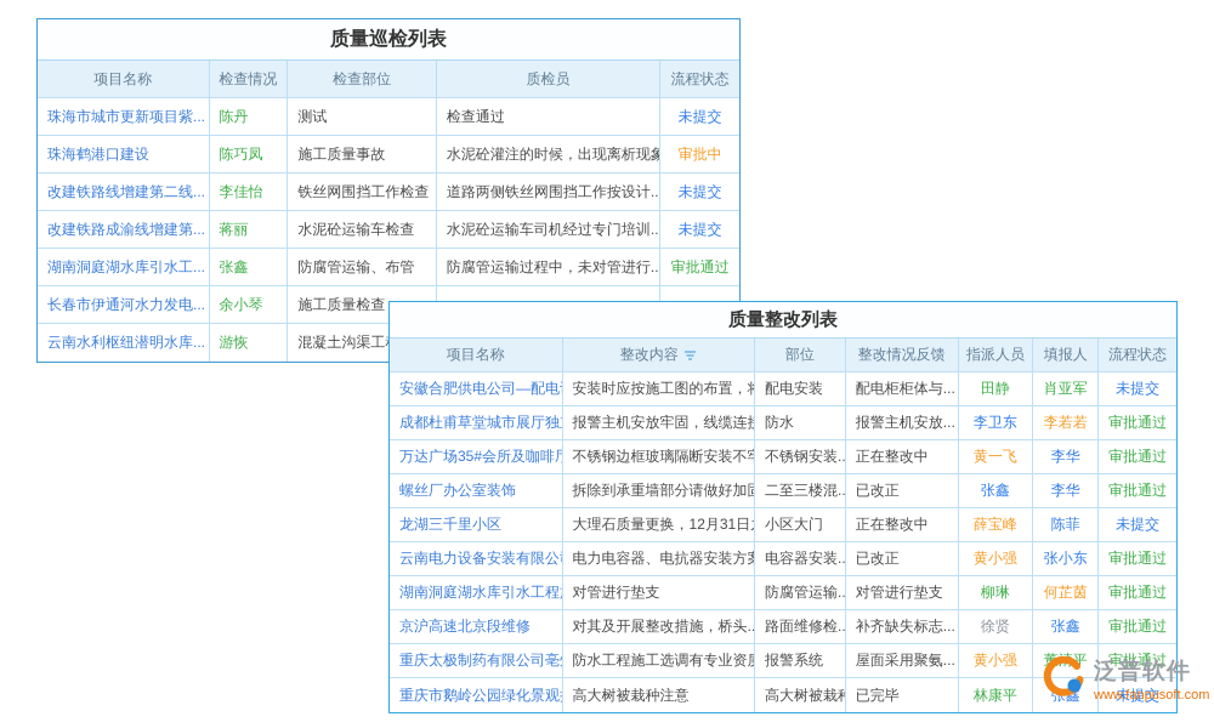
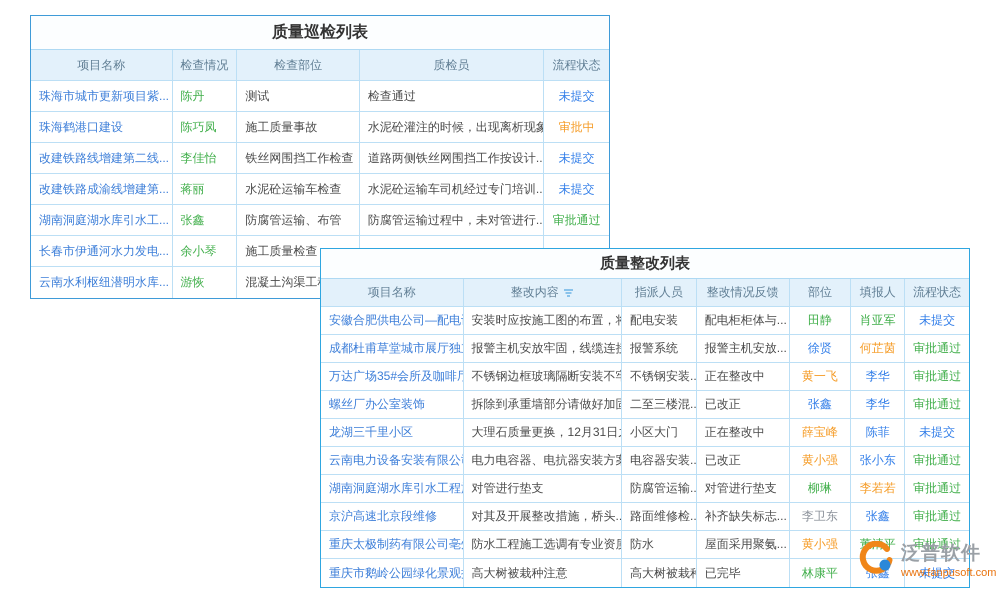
  质量巡检列表
  项目名称
  检查情况
  检查部位
  质检员
  流程状态
  珠海市城市更新项目紫...
  陈丹
  测试
  检查通过
  未提交
  珠海鹤港口建设
  陈巧凤
  施工质量事故
  水泥砼灌注的时候，出现离析现象
  审批中
  改建铁路线增建第二线...
  李佳怡
  铁丝网围挡工作检查
  道路两侧铁丝网围挡工作按设计..
  未提交
  改建铁路成渝线增建第...
  蒋丽
  水泥砼运输车检查
  水泥砼运输车司机经过专门培训..
  未提交
  湖南洞庭湖水库引水工...
  张鑫
  防腐管运输、布管
  防腐管运输过程中，未对管进行..
  审批通过
  长春市伊通河水力发电...
  余小琴
  施工质量检查
  云南水利枢纽潜明水库...
  游恢
  混凝土沟渠工
  质量整改列表
  项目名称
  整改内容
- 部位
+ 指派人员
  整改情况反馈
- 指派人员
+ 部位
  填报人
  流程状态
  安装时应按施工图的布置，将
  配电安装
  配电柜柜体与...
  田静
  肖亚军
  未提交
  报警主机安放牢固，线缆连接
- 防水
+ 报警系统
  报警主机安放...
- 李卫东
+ 徐贤
- 李若若
+ 何芷茵
  审批通过
  万达广场35#会所及咖啡厅
  不锈钢边框玻璃隔断安装不牢
  不锈钢安装..
  正在整改中
  黄一飞
  李华
  审批通过
  螺丝厂办公室装饰
  拆除到承重墙部分请做好加固
  二至三楼混..
  已改正
  张鑫
  李华
  审批通过
  龙湖三千里小区
  大理石质量更换，12月31日
  小区大门
  正在整改中
  薛宝峰
  陈菲
  未提交
  电力电容器、电抗器安装方案
  电容器安装..
  已改正
  黄小强
  张小东
  审批通过
  对管进行垫支
  防腐管运输..
  对管进行垫支
  柳琳
- 何芷茵
+ 李若若
  审批通过
  京沪高速北京段维修
  对其及开展整改措施，桥头..
  路面维修检..
  补齐缺失标志...
- 徐贤
+ 李卫东
  张鑫
  审批通过
  防水工程施工选调有专业资质
- 报警系统
+ 防水
  屋面采用聚氨...
  黄小强
  审批通过
  高大树被栽种注意
  高大树被栽种
  已完毕
  林康平
  未提交
  泛普软件
  www.fanpusoft.com
